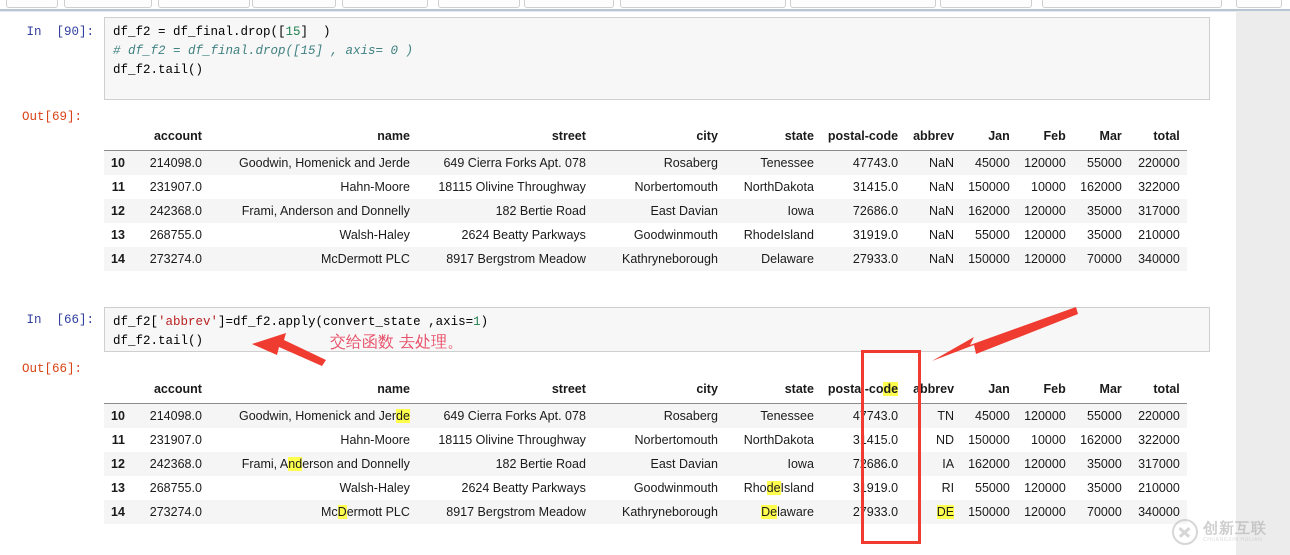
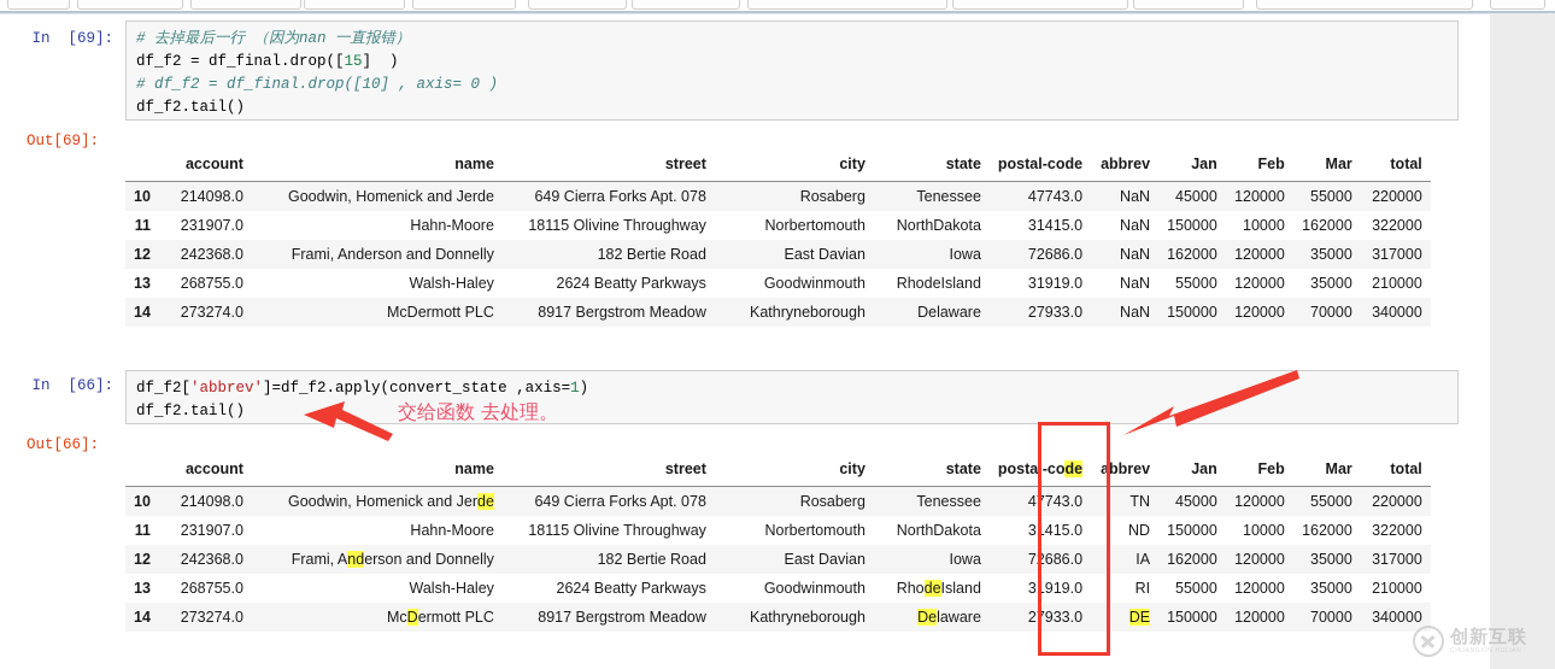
- In [90]:
+ In [69]:
+ # 去掉最后一行 （因为nan 一直报错）
  df_f2 = df_final.drop([15] )
- # df_f2 = df_final.drop([15] , axis= 0 )
+ # df_f2 = df_final.drop([10] , axis= 0 )
  df_f2.tail()
  Out[69]:
  	account	name	street	city	state	postal-code	abbrev	Jan	Feb	Mar	total
  10	214098.0	Goodwin, Homenick and Jerde	649 Cierra Forks Apt. 078	Rosaberg	Tenessee	47743.0	NaN	45000	120000	55000	220000
  11	231907.0	Hahn-Moore	18115 Olivine Throughway	Norbertomouth	NorthDakota	31415.0	NaN	150000	10000	162000	322000
  12	242368.0	Frami, Anderson and Donnelly	182 Bertie Road	East Davian	Iowa	72686.0	NaN	162000	120000	35000	317000
  13	268755.0	Walsh-Haley	2624 Beatty Parkways	Goodwinmouth	RhodeIsland	31919.0	NaN	55000	120000	35000	210000
  14	273274.0	McDermott PLC	8917 Bergstrom Meadow	Kathryneborough	Delaware	27933.0	NaN	150000	120000	70000	340000
  In [66]:
  df_f2['abbrev']=df_f2.apply(convert_state ,axis=1)
  df_f2.tail()
  交给函数 去处理。
  Out[66]:
  	account	name	street	city	state	postal-code	abbrev	Jan	Feb	Mar	total
  10	214098.0	Goodwin, Homenick and Jerde	649 Cierra Forks Apt. 078	Rosaberg	Tenessee	47743.0	TN	45000	120000	55000	220000
  11	231907.0	Hahn-Moore	18115 Olivine Throughway	Norbertomouth	NorthDakota	31415.0	ND	150000	10000	162000	322000
  12	242368.0	Frami, Anderson and Donnelly	182 Bertie Road	East Davian	Iowa	72686.0	IA	162000	120000	35000	317000
  13	268755.0	Walsh-Haley	2624 Beatty Parkways	Goodwinmouth	RhodeIsland	31919.0	RI	55000	120000	35000	210000
  14	273274.0	McDermott PLC	8917 Bergstrom Meadow	Kathryneborough	Delaware	27933.0	DE	150000	120000	70000	340000
  创新互联
